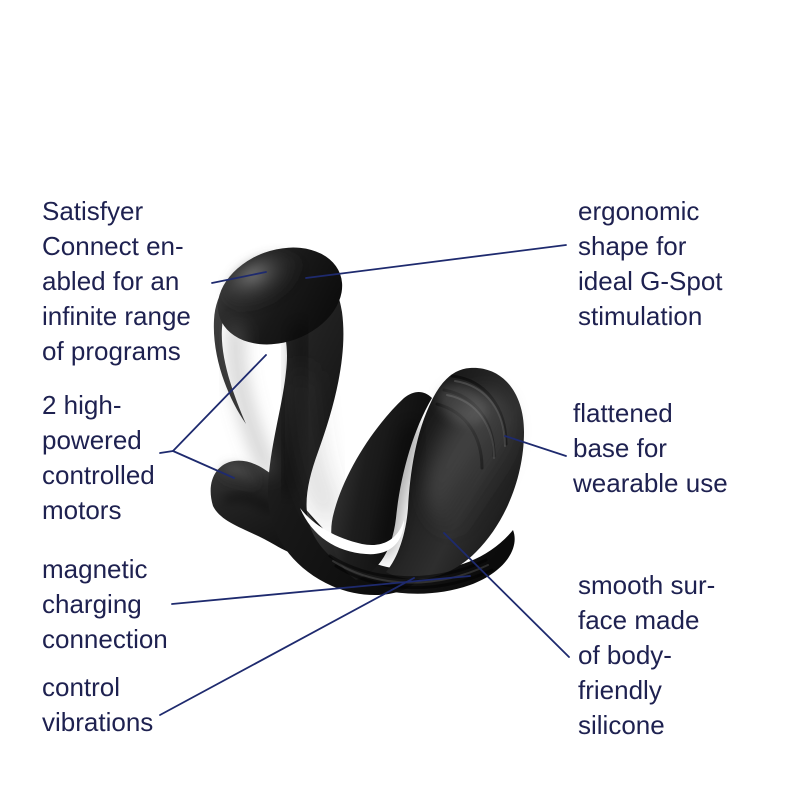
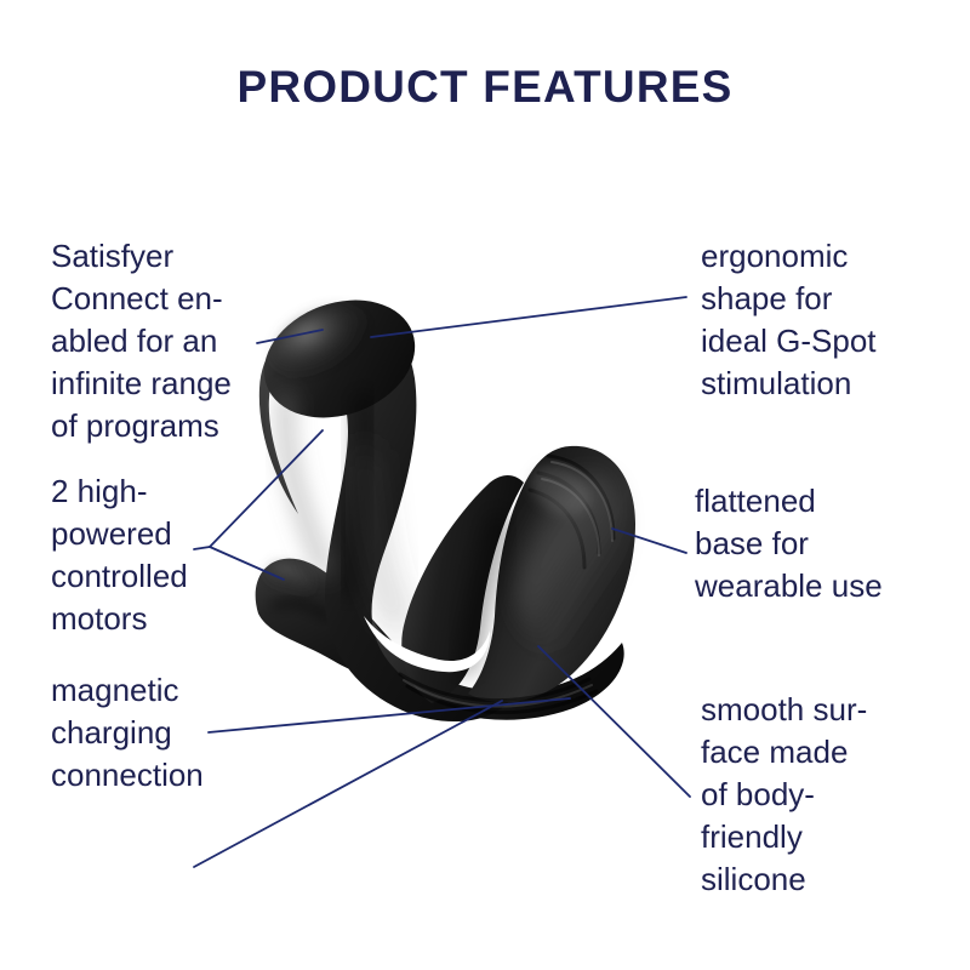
+ PRODUCT FEATURES
  Satisfyer
  Connect en-
  abled for an
  infinite range
  of programs
  2 high-
  powered
  controlled
  motors
  magnetic
  charging
  connection
- control
- vibrations
  ergonomic
  shape for
  ideal G-Spot
  stimulation
  flattened
  base for
  wearable use
  smooth sur-
  face made
  of body-
  friendly
  silicone
